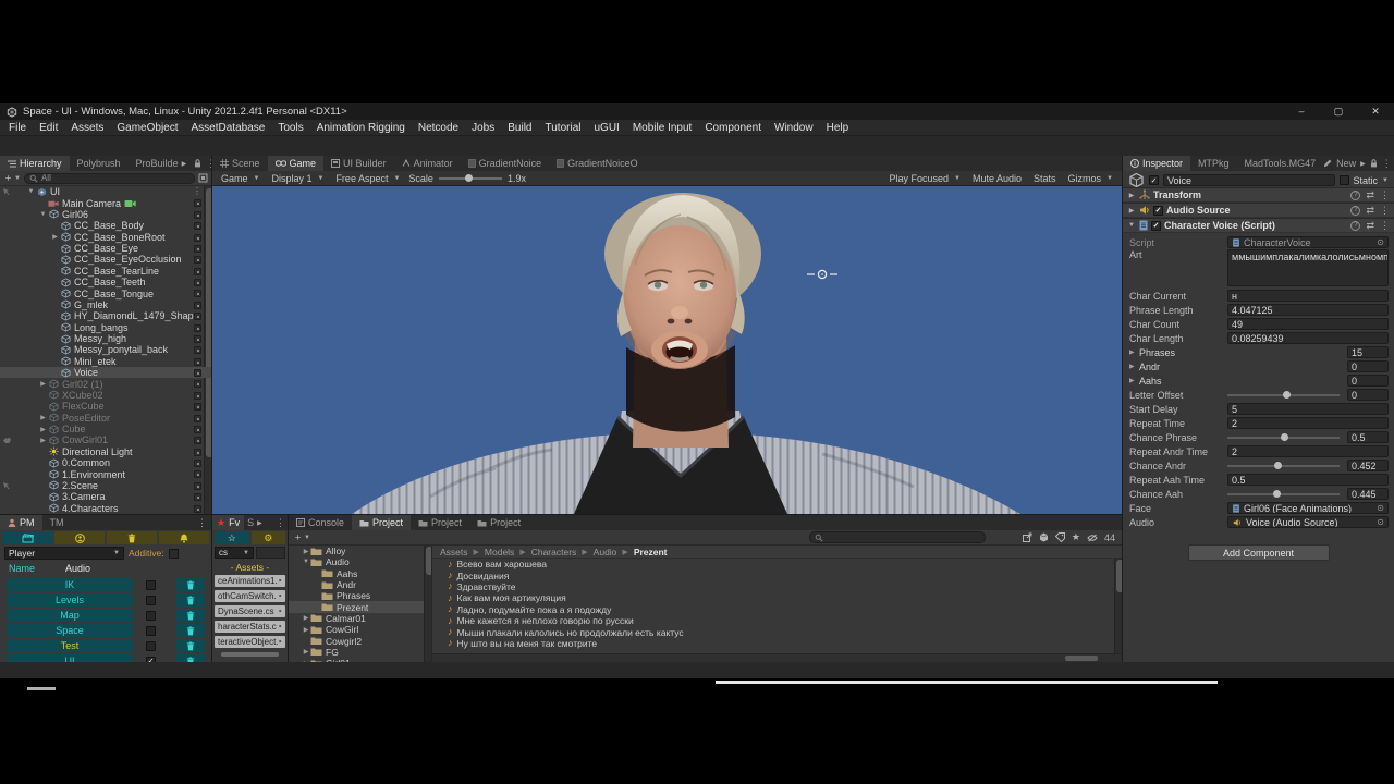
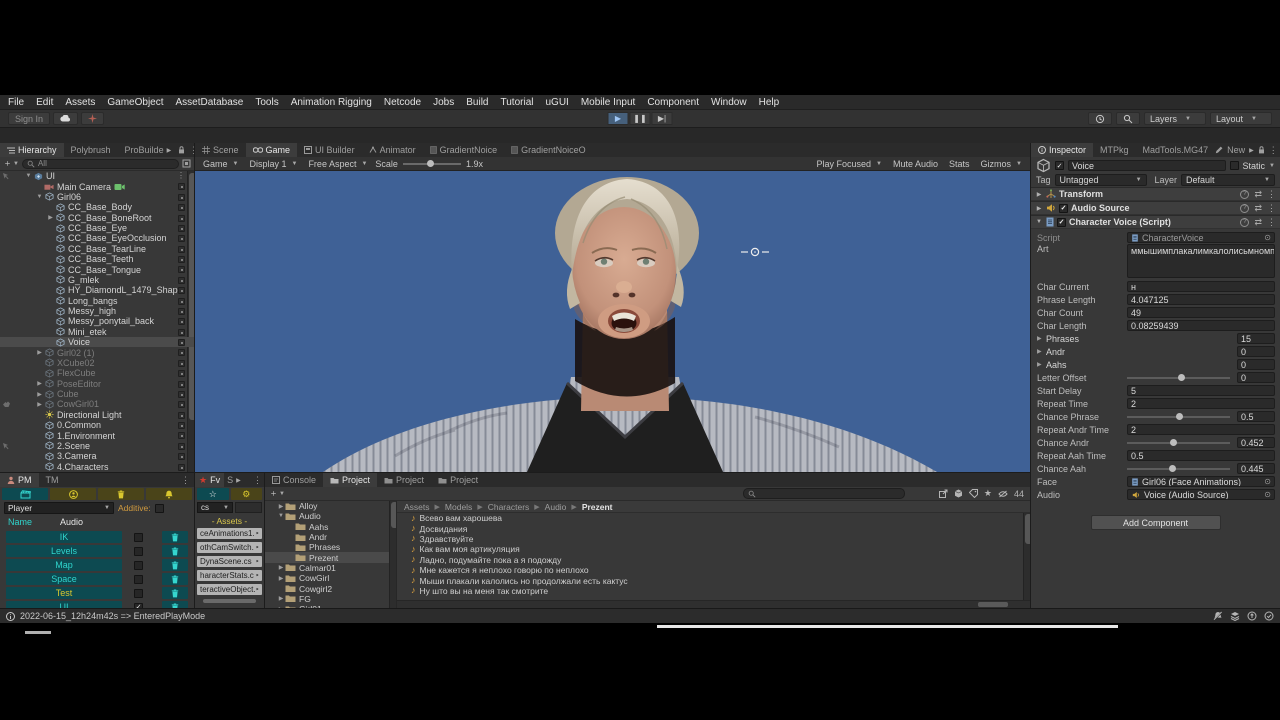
- Space - UI - Windows, Mac, Linux - Unity 2021.2.4f1 Personal <DX11>
- –
- ▢
- ✕
  File
  Edit
  Assets
  GameObject
  AssetDatabase
  Tools
  Animation Rigging
  Netcode
  Jobs
  Build
  Tutorial
  uGUI
  Mobile Input
  Component
  Window
  Help
+ Sign In
+ ▶
+ ❚❚
+ ▶|
+ Layers
+ Layout
  Hierarchy
  Polybrush
  ProBuilde
  ⋮
  ＋
  All
  UI
  ⋮
  Main Camera
  Girl06
  CC_Base_Body
  CC_Base_BoneRoot
  CC_Base_Eye
  CC_Base_EyeOcclusion
  CC_Base_TearLine
  CC_Base_Teeth
  CC_Base_Tongue
  G_mlek
  HY_DiamondL_1479_Shap
  Long_bangs
  Messy_high
  Messy_ponytail_back
  Mini_etek
  Voice
  Girl02 (1)
  XCube02
  FlexCube
  PoseEditor
  Cube
  CowGirl01
  Directional Light
  0.Common
  1.Environment
  2.Scene
  3.Camera
  4.Characters
  Scene
  Game
  UI Builder
  Animator
  GradientNoice
  GradientNoiceO
  Game
  Display 1
  Free Aspect
  Scale
  1.9x
  Play Focused
  Mute Audio
  Stats
  Gizmos
  PM
  TM
  ⋮
  Player
  Additive:
  Name
  Audio
  IK
  Levels
  Map
  Space
  Test
  UI
  ★
  Fv
  S
  ⋮
  ☆
  ⚙
  cs
  - Assets -
  ceAnimations1.
  ‣
  othCamSwitch.
  ‣
  DynaScene.cs
  ‣
  haracterStats.c
  ‣
  teractiveObject.
  ‣
  Console
  Project
  Project
  Project
  ＋
  ★
  44
  Alloy
  Audio
  Aahs
  Andr
  Phrases
  Prezent
  Calmar01
  CowGirl
  Cowgirl2
  FG
  Assets
  Models
  Characters
  Audio
  Prezent
  ♪
  Всево вам харошева
  ♪
  Досвидания
  ♪
  Здравствуйте
  ♪
  Как вам моя артикуляция
  ♪
  Ладно, подумайте пока а я подожду
  ♪
- Мне кажется я неплохо говорю по русски
+ Мне кажется я неплохо говорю по неплохо
  ♪
  Мыши плакали калолись но продолжали есть кактус
  ♪
  Ну што вы на меня так смотрите
  Inspector
  MTPkg
  MadTools.MG47
  New
  ⋮
  Voice
  Static
+ Tag
+ Untagged
+ Layer
+ Default
  Transform
  ⇄
  ⋮
  Audio Source
  ⇄
  ⋮
  Character Voice (Script)
  ⇄
  ⋮
  Script
  CharacterVoice
  ⊙
  Art
  ммышимплакалимкалолисьмномп
  Char Current
  н
  Phrase Length
  4.047125
  Char Count
  49
  Char Length
  0.08259439
  Phrases
  15
  Andr
  0
  Aahs
  0
  Letter Offset
  0
  Start Delay
  5
  Repeat Time
  2
  Chance Phrase
  0.5
  Repeat Andr Time
  2
  Chance Andr
  0.452
  Repeat Aah Time
  0.5
  Chance Aah
  0.445
  Face
  Girl06 (Face Animations)
  ⊙
  Audio
  Voice (Audio Source)
  ⊙
  Add Component
+ 2022-06-15_12h24m42s => EnteredPlayMode
